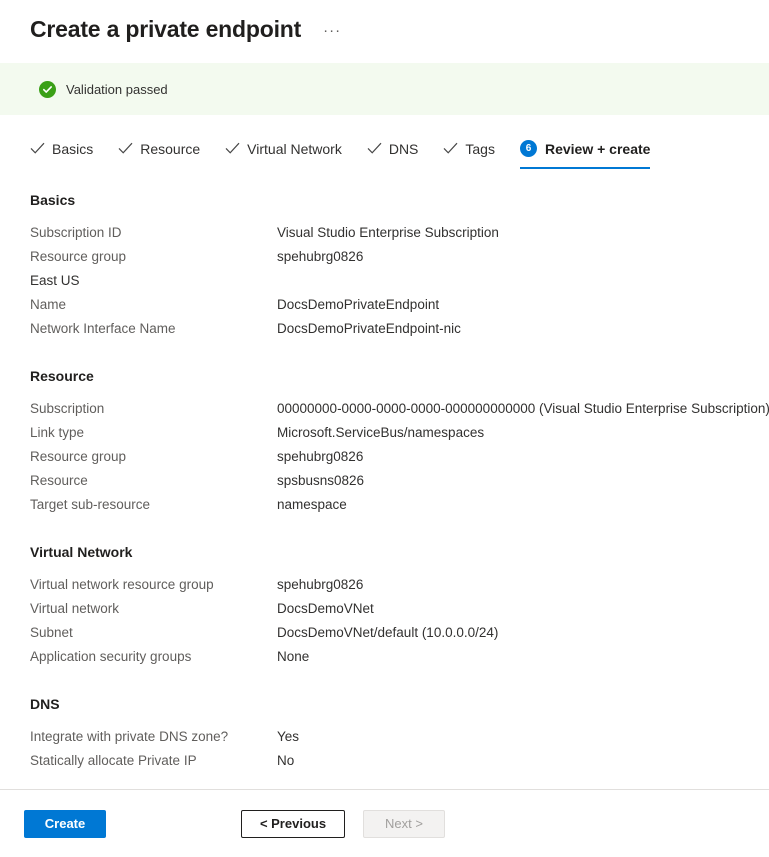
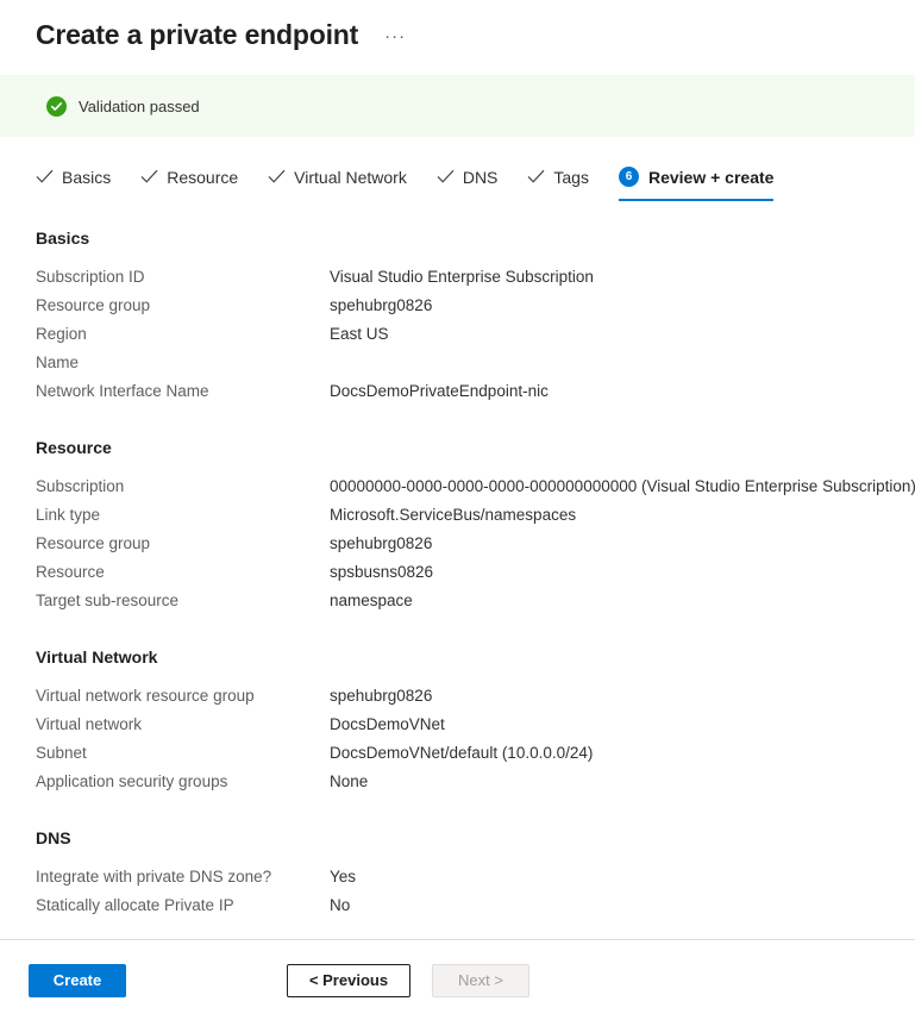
  Create a private endpoint
  ···
  Validation passed
  Basics
  Resource
  Virtual Network
  DNS
  Tags
  6
  Review + create
  Basics
  Subscription ID
  Visual Studio Enterprise Subscription
  Resource group
  spehubrg0826
+ Region
  East US
  Name
- DocsDemoPrivateEndpoint
  Network Interface Name
  DocsDemoPrivateEndpoint-nic
  Resource
  Subscription
  00000000-0000-0000-0000-000000000000 (Visual Studio Enterprise Subscription)
  Link type
  Microsoft.ServiceBus/namespaces
  Resource group
  spehubrg0826
  Resource
  spsbusns0826
  Target sub-resource
  namespace
  Virtual Network
  Virtual network resource group
  spehubrg0826
  Virtual network
  DocsDemoVNet
  Subnet
  DocsDemoVNet/default (10.0.0.0/24)
  Application security groups
  None
  DNS
  Integrate with private DNS zone?
  Yes
  Statically allocate Private IP
  No
  Create
  < Previous
  Next >
